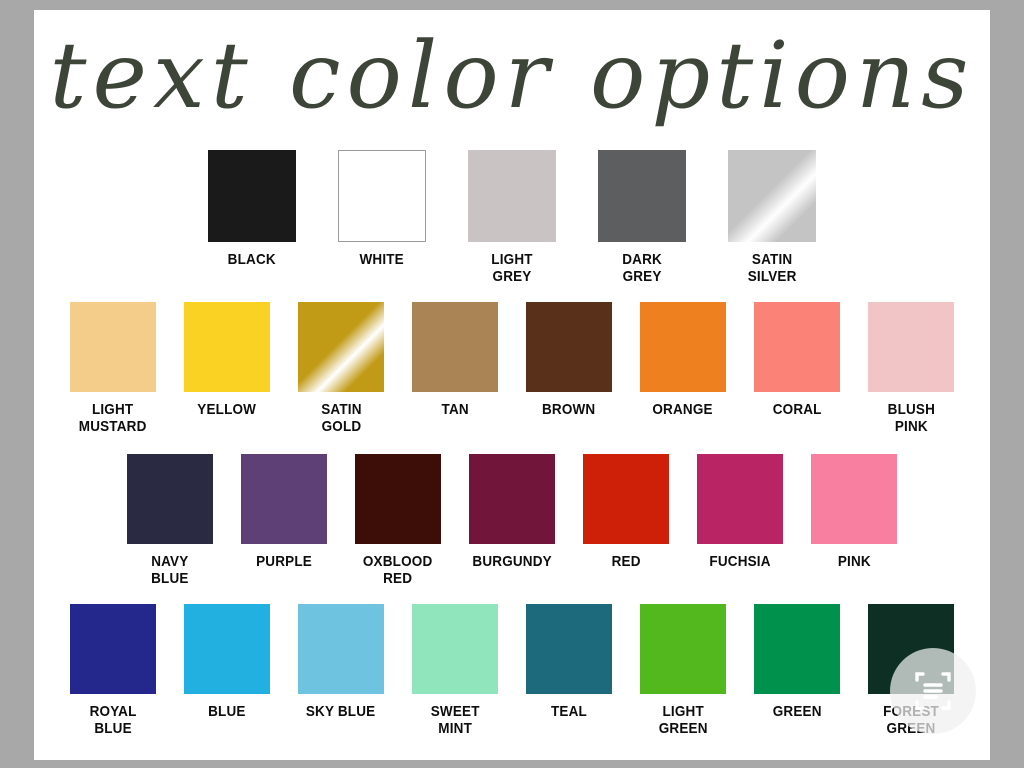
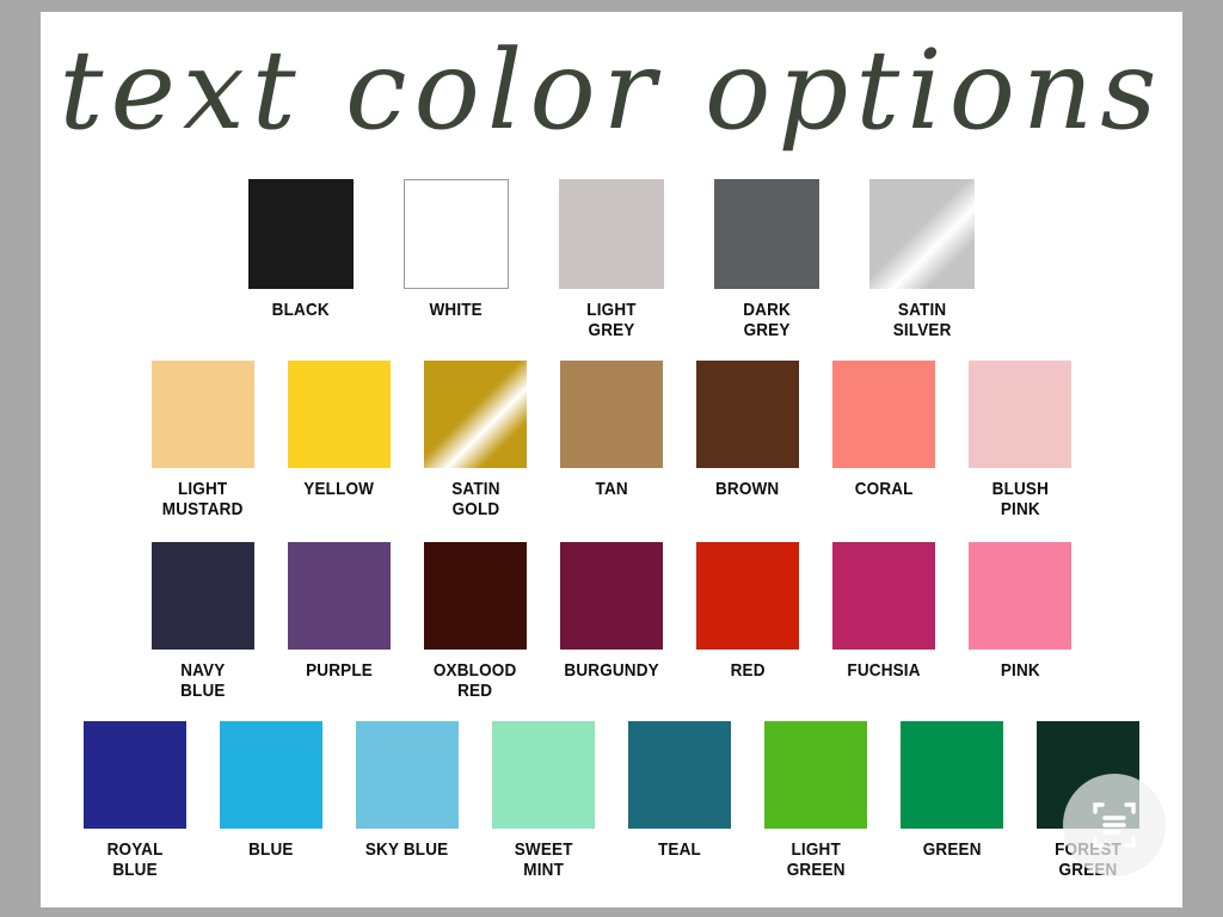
  text color options
  BLACK
  WHITE
  LIGHT
  GREY
  DARK
  GREY
  SATIN
  SILVER
  LIGHT
  MUSTARD
  YELLOW
  SATIN
  GOLD
  TAN
  BROWN
- ORANGE
  CORAL
  BLUSH
  PINK
  NAVY
  BLUE
  PURPLE
  OXBLOOD
  RED
  BURGUNDY
  RED
  FUCHSIA
  PINK
  ROYAL
  BLUE
  BLUE
  SKY BLUE
  SWEET
  MINT
  TEAL
  LIGHT
  GREEN
  GREEN
  FOREST
  GREEN
